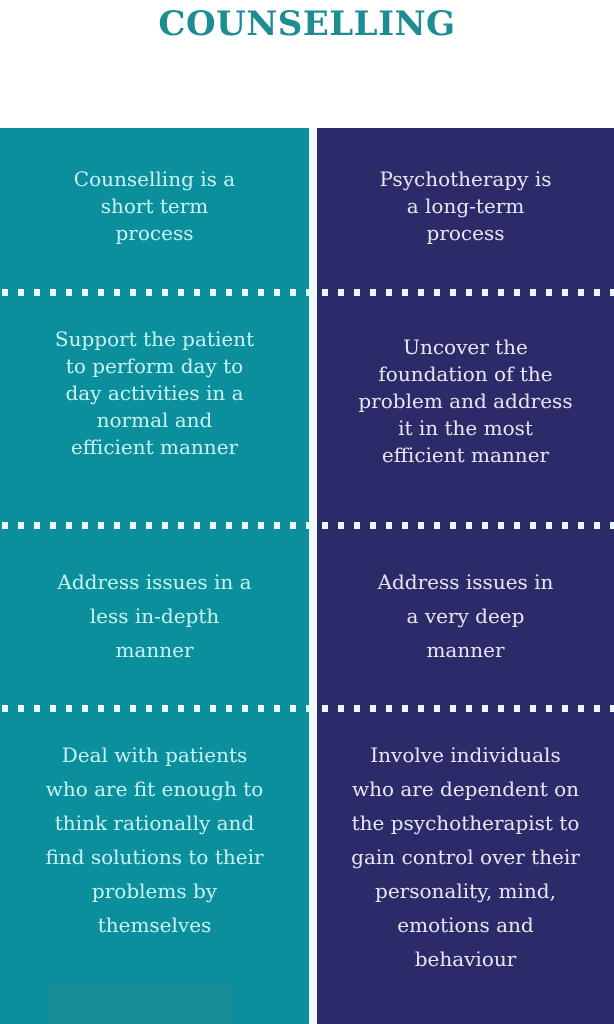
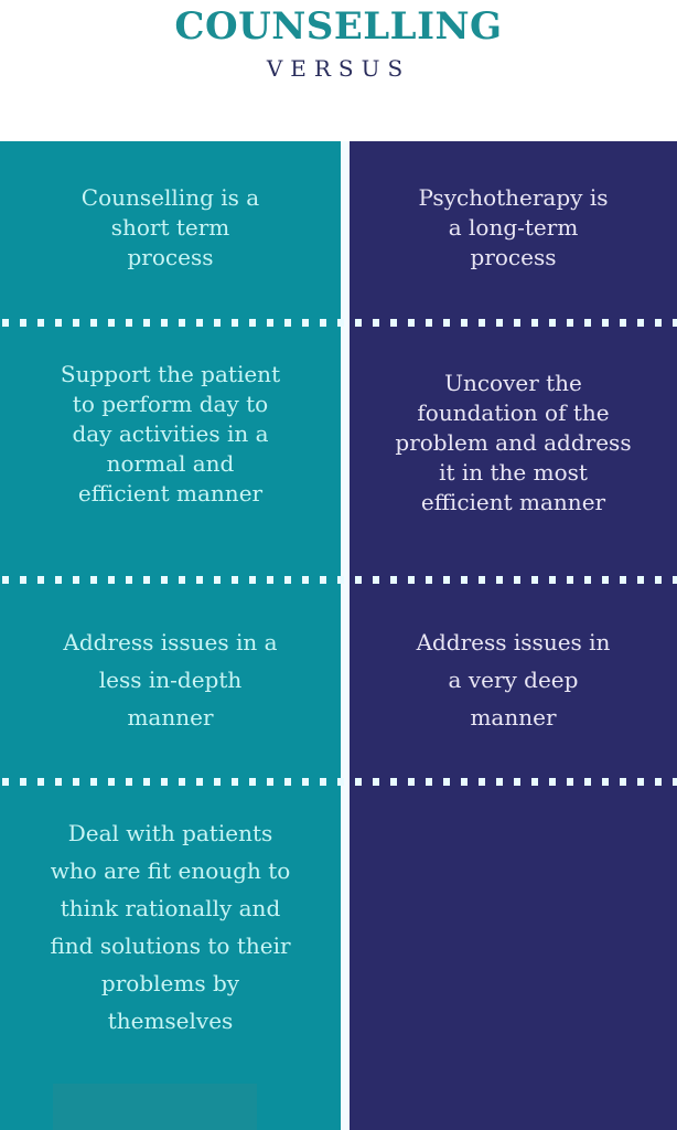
  COUNSELLING
+ VERSUS
  Counselling is a
  short term
  process
  Support the patient
  to perform day to
  day activities in a
  normal and
  efficient manner
  Address issues in a
  less in-depth
  manner
  Deal with patients
  who are fit enough to
  think rationally and
  find solutions to their
  problems by
  themselves
  Psychotherapy is
  a long-term
  process
  Uncover the
  foundation of the
  problem and address
  it in the most
  efficient manner
  Address issues in
  a very deep
  manner
- Involve individuals
- who are dependent on
- the psychotherapist to
- gain control over their
- personality, mind,
- emotions and
- behaviour
